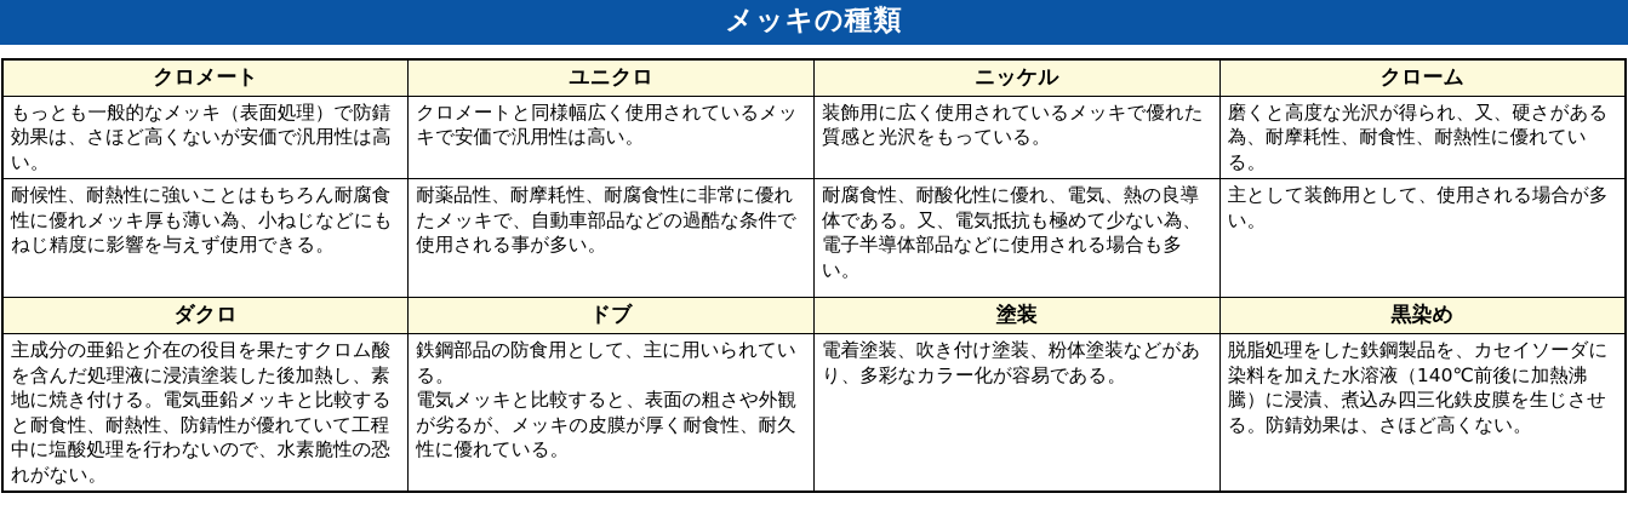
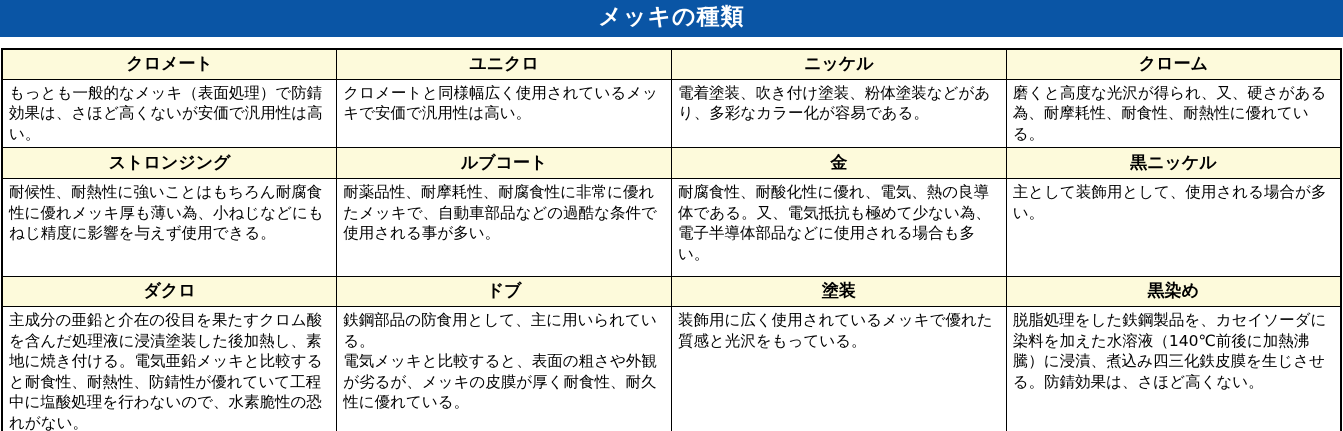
  メッキの種類
  クロメート	ユニクロ	ニッケル	クローム
- もっとも一般的なメッキ（表面処理）で防錆効果は、さほど高くないが安価で汎用性は高い。	クロメートと同様幅広く使用されているメッキで安価で汎用性は高い。	装飾用に広く使用されているメッキで優れた質感と光沢をもっている。	磨くと高度な光沢が得られ、又、硬さがある為、耐摩耗性、耐食性、耐熱性に優れている。
+ もっとも一般的なメッキ（表面処理）で防錆効果は、さほど高くないが安価で汎用性は高い。	クロメートと同様幅広く使用されているメッキで安価で汎用性は高い。	電着塗装、吹き付け塗装、粉体塗装などがあり、多彩なカラー化が容易である。	磨くと高度な光沢が得られ、又、硬さがある為、耐摩耗性、耐食性、耐熱性に優れている。
+ ストロンジング	ルブコート	金	黒ニッケル
  耐候性、耐熱性に強いことはもちろん耐腐食性に優れメッキ厚も薄い為、小ねじなどにもねじ精度に影響を与えず使用できる。	耐薬品性、耐摩耗性、耐腐食性に非常に優れたメッキで、自動車部品などの過酷な条件で使用される事が多い。	耐腐食性、耐酸化性に優れ、電気、熱の良導体である。又、電気抵抗も極めて少ない為、電子半導体部品などに使用される場合も多い。	主として装飾用として、使用される場合が多い。
  ダクロ	ドブ	塗装	黒染め
- 主成分の亜鉛と介在の役目を果たすクロム酸を含んだ処理液に浸漬塗装した後加熱し、素地に焼き付ける。電気亜鉛メッキと比較すると耐食性、耐熱性、防錆性が優れていて工程中に塩酸処理を行わないので、水素脆性の恐れがない。	鉄鋼部品の防食用として、主に用いられている。 電気メッキと比較すると、表面の粗さや外観が劣るが、メッキの皮膜が厚く耐食性、耐久性に優れている。	電着塗装、吹き付け塗装、粉体塗装などがあり、多彩なカラー化が容易である。	脱脂処理をした鉄鋼製品を、カセイソーダに染料を加えた水溶液（140℃前後に加熱沸騰）に浸漬、煮込み四三化鉄皮膜を生じさせる。防錆効果は、さほど高くない。
+ 主成分の亜鉛と介在の役目を果たすクロム酸を含んだ処理液に浸漬塗装した後加熱し、素地に焼き付ける。電気亜鉛メッキと比較すると耐食性、耐熱性、防錆性が優れていて工程中に塩酸処理を行わないので、水素脆性の恐れがない。	鉄鋼部品の防食用として、主に用いられている。 電気メッキと比較すると、表面の粗さや外観が劣るが、メッキの皮膜が厚く耐食性、耐久性に優れている。	装飾用に広く使用されているメッキで優れた質感と光沢をもっている。	脱脂処理をした鉄鋼製品を、カセイソーダに染料を加えた水溶液（140℃前後に加熱沸騰）に浸漬、煮込み四三化鉄皮膜を生じさせる。防錆効果は、さほど高くない。
